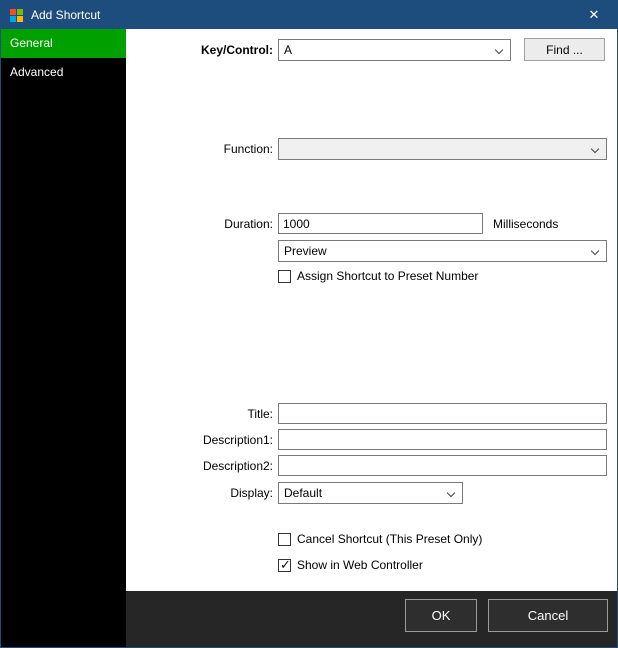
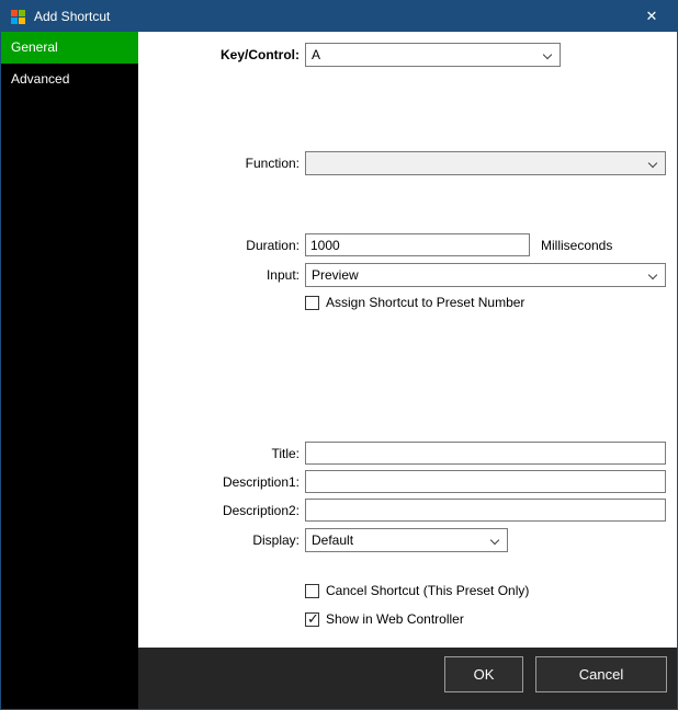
  Add Shortcut
  ✕
  General
  Advanced
  Key/Control:
  A
- Find ...
  Function:
  Duration:
  1000
  Milliseconds
+ Input:
  Preview
  Assign Shortcut to Preset Number
  Title:
  Description1:
  Description2:
  Display:
  Default
  Cancel Shortcut (This Preset Only)
  Show in Web Controller
  OK
  Cancel
